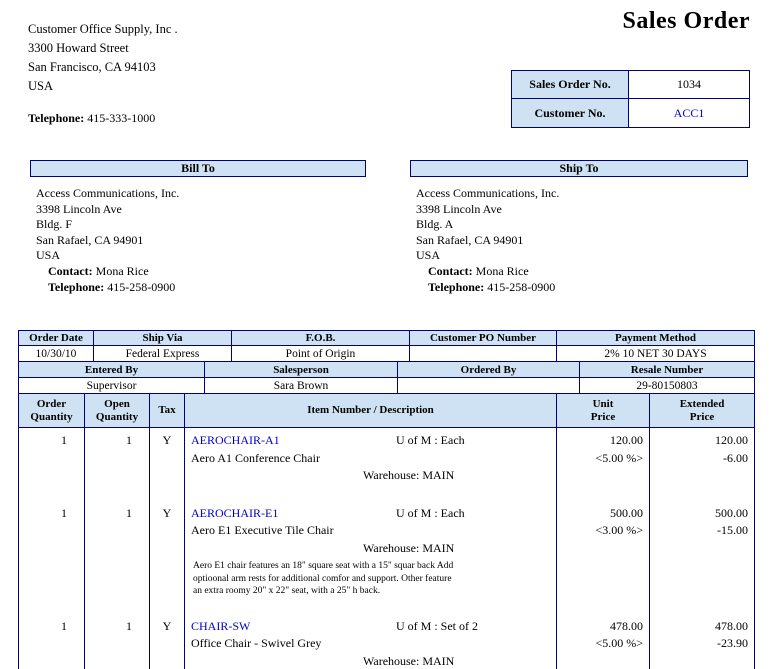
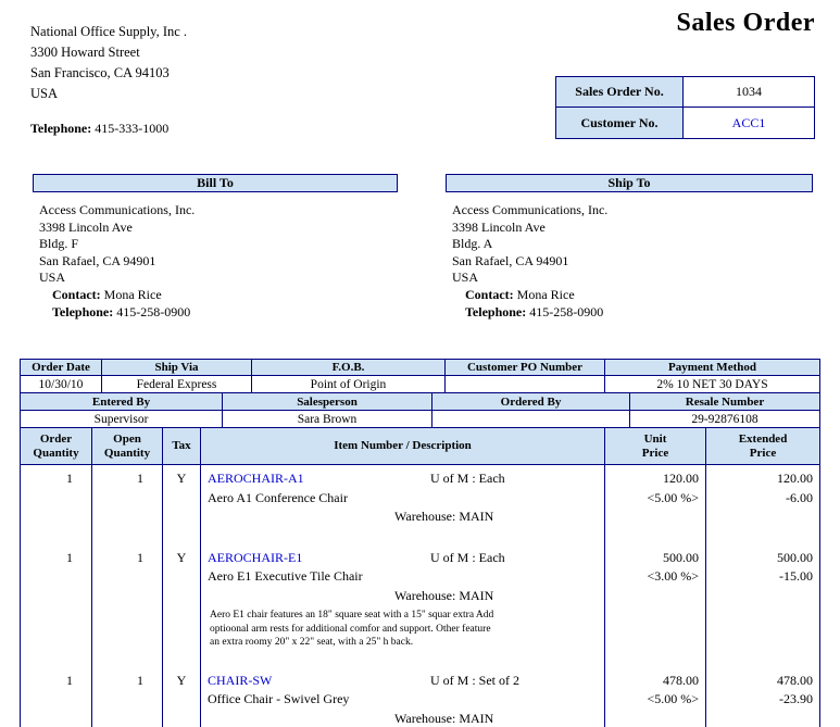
- Customer Office Supply, Inc .
+ National Office Supply, Inc .
  3300 Howard Street
  San Francisco, CA 94103
  USA
  Telephone: 415-333-1000
  Sales Order
  Sales Order No.
  1034
  Customer No.
  ACC1
  Bill To
  Access Communications, Inc.
  3398 Lincoln Ave
  Bldg. F
  San Rafael, CA 94901
  USA
  Contact: Mona Rice
  Telephone: 415-258-0900
  Ship To
  Access Communications, Inc.
  3398 Lincoln Ave
  Bldg. A
  San Rafael, CA 94901
  USA
  Contact: Mona Rice
  Telephone: 415-258-0900
  Order Date
  Ship Via
  F.O.B.
  Customer PO Number
  Payment Method
  10/30/10
  Federal Express
  Point of Origin
  2% 10 NET 30 DAYS
  Entered By
  Salesperson
  Ordered By
  Resale Number
  Supervisor
  Sara Brown
- 29-80150803
+ 29-92876108
  Order
  Quantity
  Open
  Quantity
  Tax
  Item Number / Description
  Unit
  Price
  Extended
  Price
  1
  1
  Y
  AEROCHAIR-A1
  U of M : Each
  Aero A1 Conference Chair
  Warehouse: MAIN
  120.00
  <5.00 %>
  120.00
  -6.00
  1
  1
  Y
  AEROCHAIR-E1
  U of M : Each
  Aero E1 Executive Tile Chair
  Warehouse: MAIN
- Aero E1 chair features an 18" square seat with a 15" squar back Add optioonal arm rests for additional comfor and support. Other feature an extra roomy 20" x 22" seat, with a 25" h back.
+ Aero E1 chair features an 18" square seat with a 15" squar extra Add optioonal arm rests for additional comfor and support. Other feature an extra roomy 20" x 22" seat, with a 25" h back.
  500.00
  <3.00 %>
  500.00
  -15.00
  1
  1
  Y
  CHAIR-SW
  U of M : Set of 2
  Office Chair - Swivel Grey
  Warehouse: MAIN
  478.00
  <5.00 %>
  478.00
  -23.90
